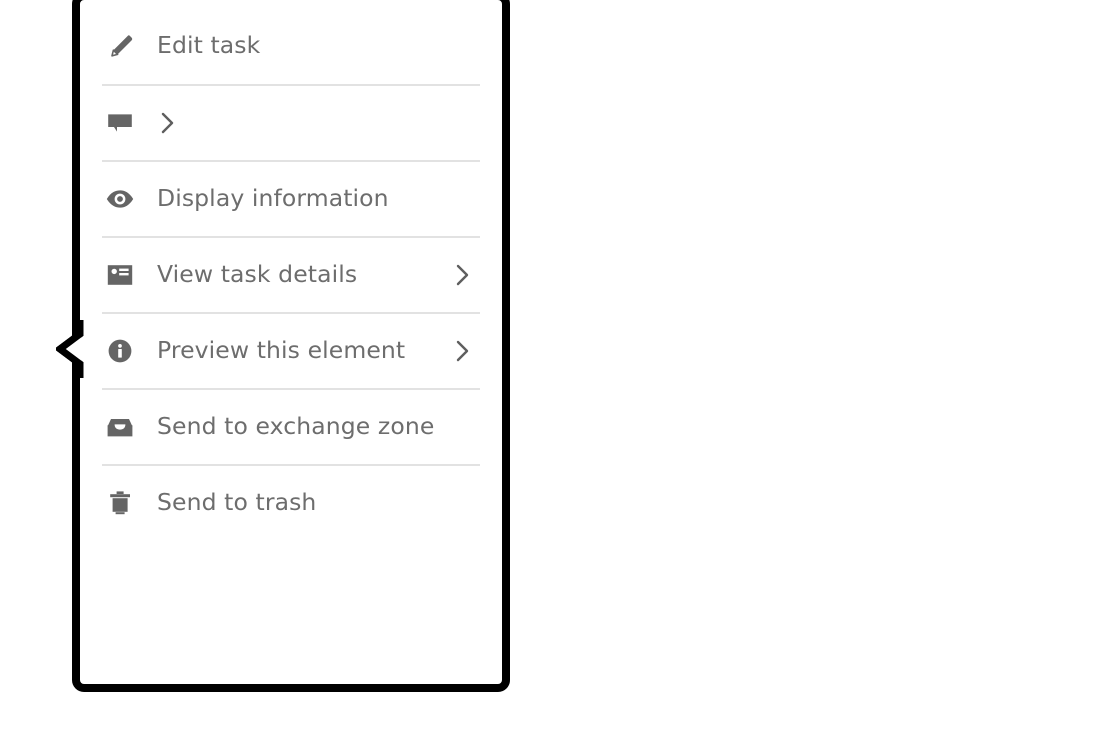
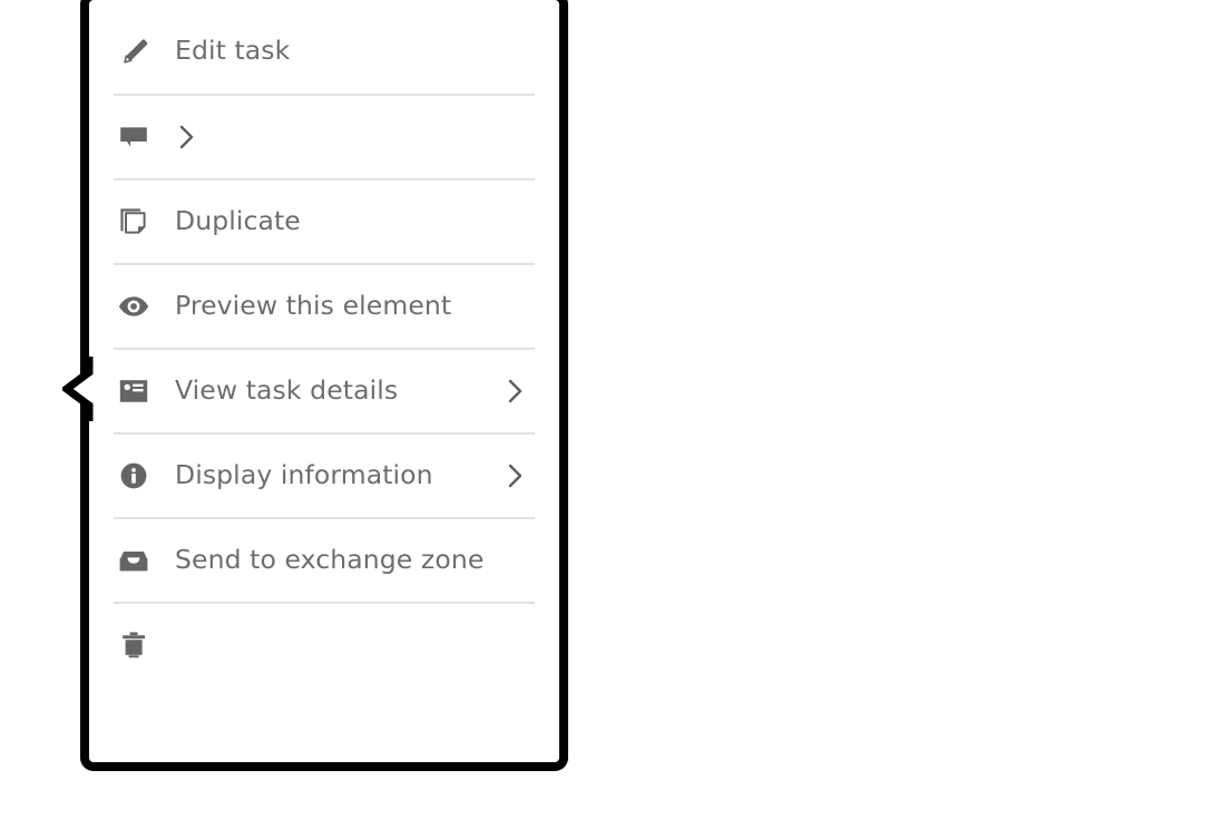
  Edit task
+ Duplicate
- Display information
+ Preview this element
  View task details
- Preview this element
+ Display information
  Send to exchange zone
- Send to trash
